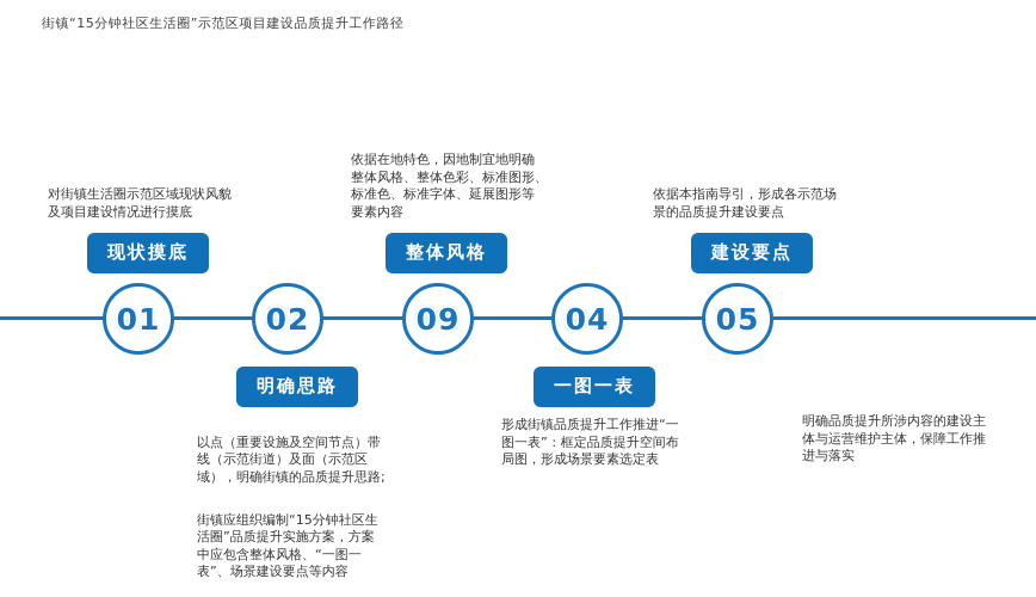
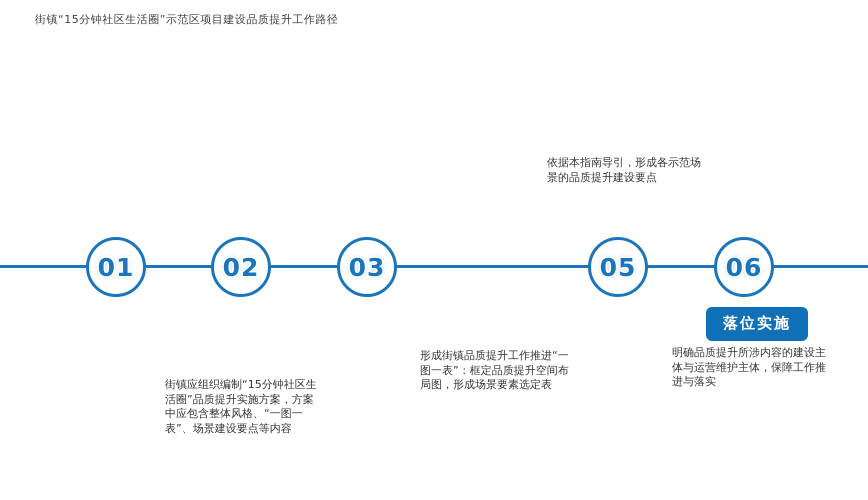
  街镇“15分钟社区生活圈”示范区项目建设品质提升工作路径
  01
- 现状摸底
- 对街镇生活圈示范区域现状风貌
- 及项目建设情况进行摸底
  02
- 明确思路
- 以点（重要设施及空间节点）带
- 线（示范街道）及面（示范区
- 域），明确街镇的品质提升思路;
  街镇应组织编制“15分钟社区生
  活圈”品质提升实施方案，方案
  中应包含整体风格、“一图一
  表”、场景建设要点等内容
- 09
+ 03
- 整体风格
- 依据在地特色，因地制宜地明确
- 整体风格、整体色彩、标准图形、
- 标准色、标准字体、延展图形等
- 要素内容
- 04
- 一图一表
  形成街镇品质提升工作推进“一
  图一表”：框定品质提升空间布
  局图，形成场景要素选定表
  05
- 建设要点
  依据本指南导引，形成各示范场
  景的品质提升建设要点
+ 06
+ 落位实施
  明确品质提升所涉内容的建设主
  体与运营维护主体，保障工作推
  进与落实
